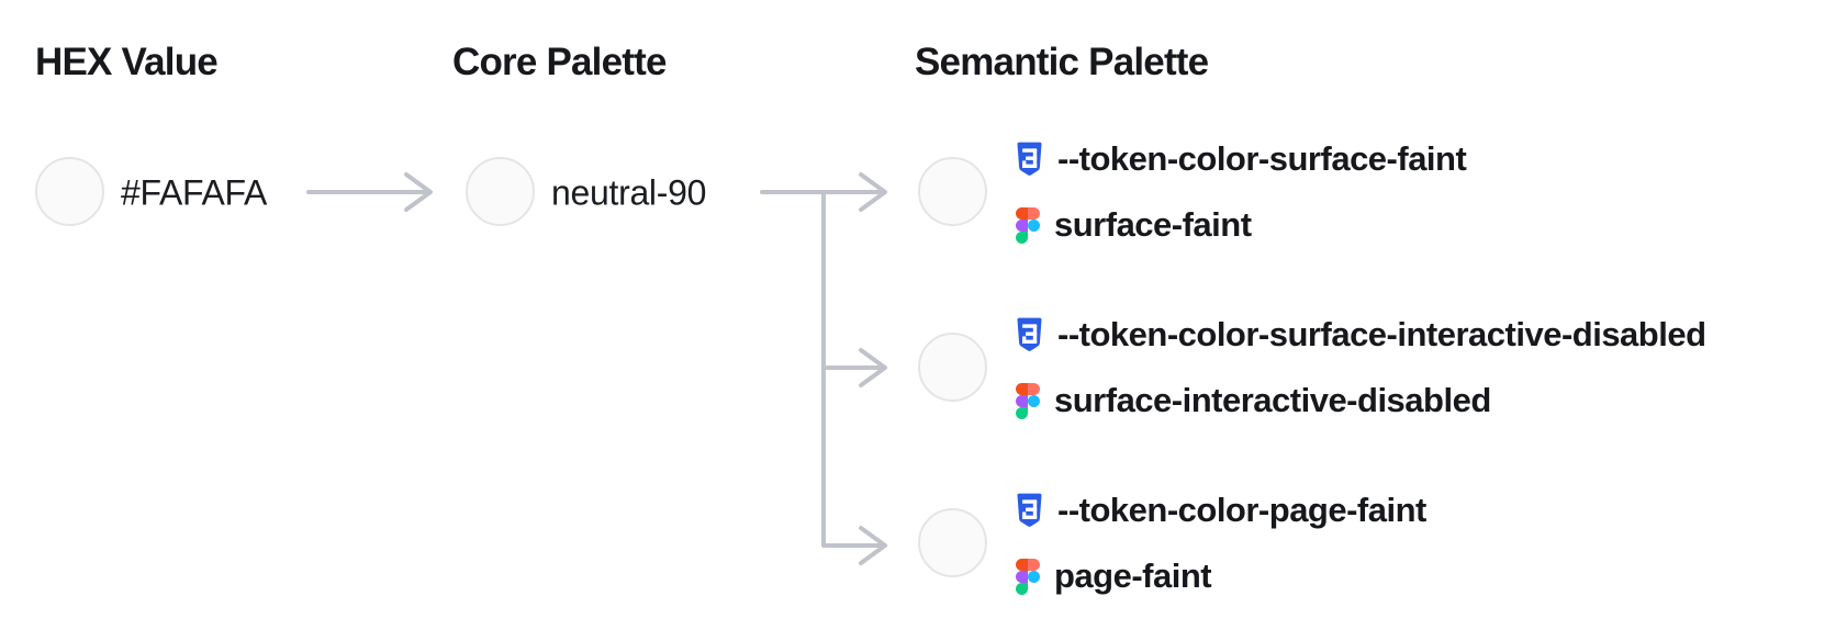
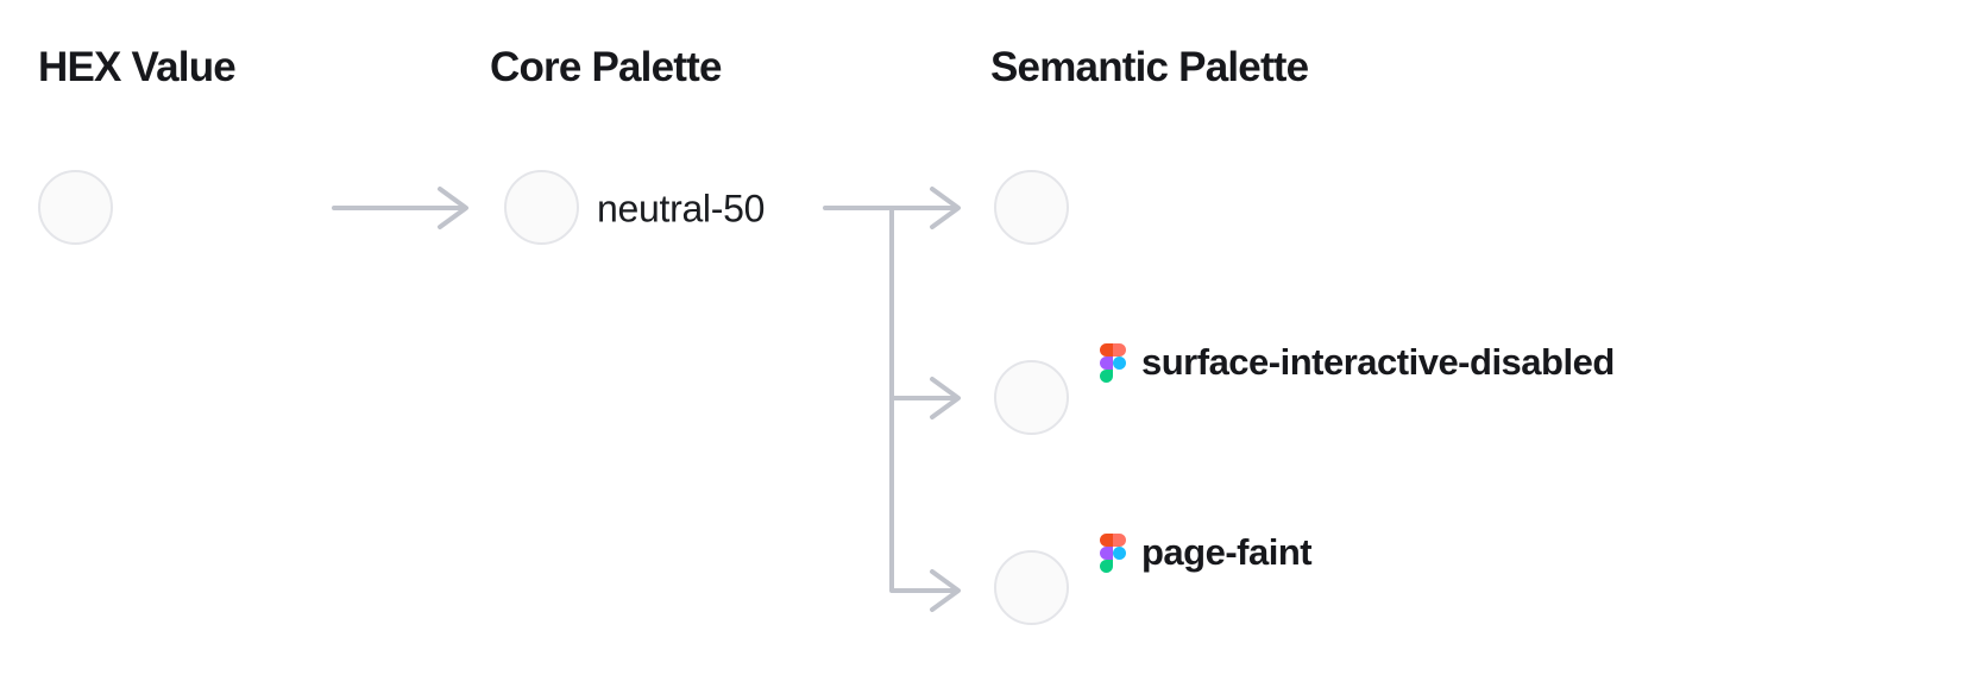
  HEX Value
  Core Palette
  Semantic Palette
- #FAFAFA
- neutral-90
+ neutral-50
- --token-color-surface-faint
- surface-faint
- --token-color-surface-interactive-disabled
  surface-interactive-disabled
- --token-color-page-faint
  page-faint
